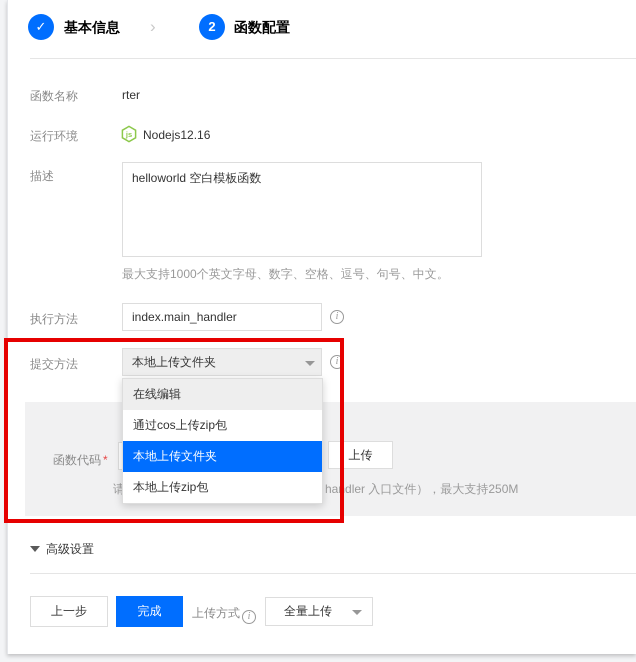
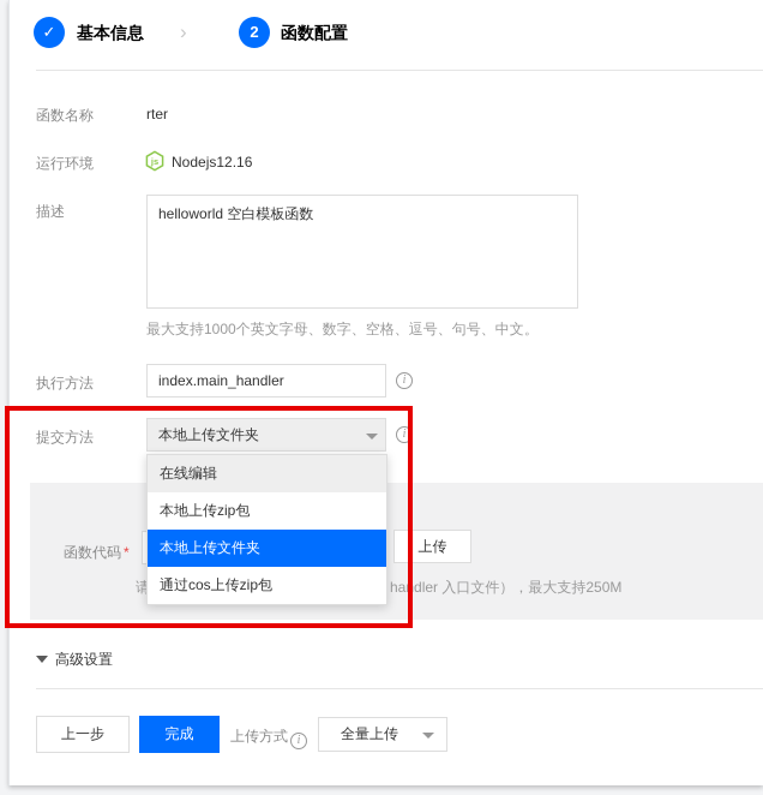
  ✓
  基本信息
  ›
  2
  函数配置
  函数名称
  rter
  运行环境
  js
  Nodejs12.16
  描述
  helloworld 空白模板函数
  最大支持1000个英文字母、数字、空格、逗号、句号、中文。
  执行方法
  index.main_handler
  i
  提交方法
  本地上传文件夹
  i
  函数代码 *
  上传
  handler 入口文件），最大支持250M
  在线编辑
- 通过cos上传zip包
+ 本地上传zip包
  本地上传文件夹
- 本地上传zip包
+ 通过cos上传zip包
  高级设置
  上一步
  完成
  上传方式 i
  全量上传
